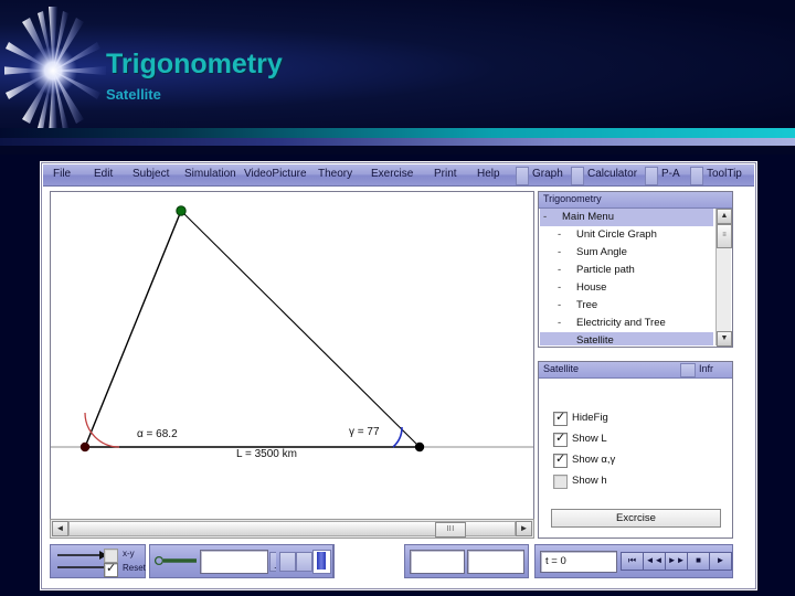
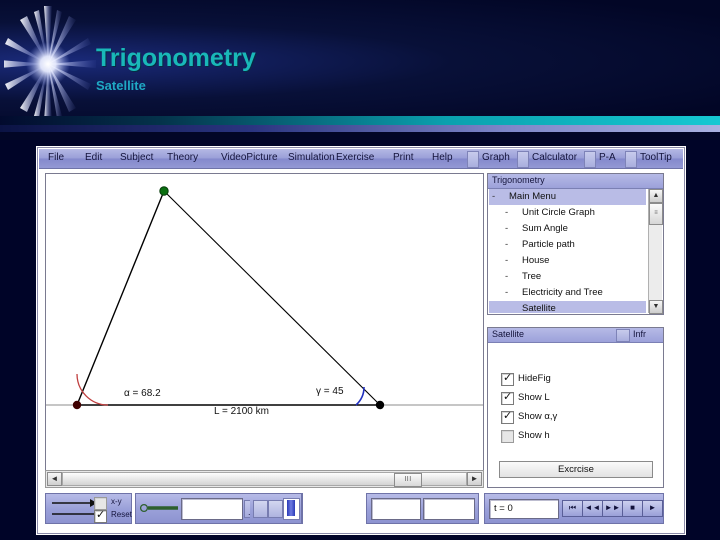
  Trigonometry
  Satellite
  File
  Edit
  Subject
- Simulation
+ Theory
  VideoPicture
- Theory
+ Simulation
  Exercise
  Print
  Help
  Graph
  Calculator
  P-A
  ToolTip
  α = 68.2
- γ = 77
+ γ = 45
- L = 3500 km
+ L = 2100 km
  ◄
  ►
  Trigonometry
  -
  Main Menu
  -
  Unit Circle Graph
  -
  Sum Angle
  -
  Particle path
  -
  House
  -
  Tree
  -
  Electricity and Tree
  Satellite
  Satellite
  Infr
  ✓
  HideFig
  ✓
  Show L
  ✓
  Show α,γ
  Show h
  Excrcise
  x-y
  ✓
  Reset
  t = 0
  ⏮
  ◄◄
  ►►
  ■
  ►
